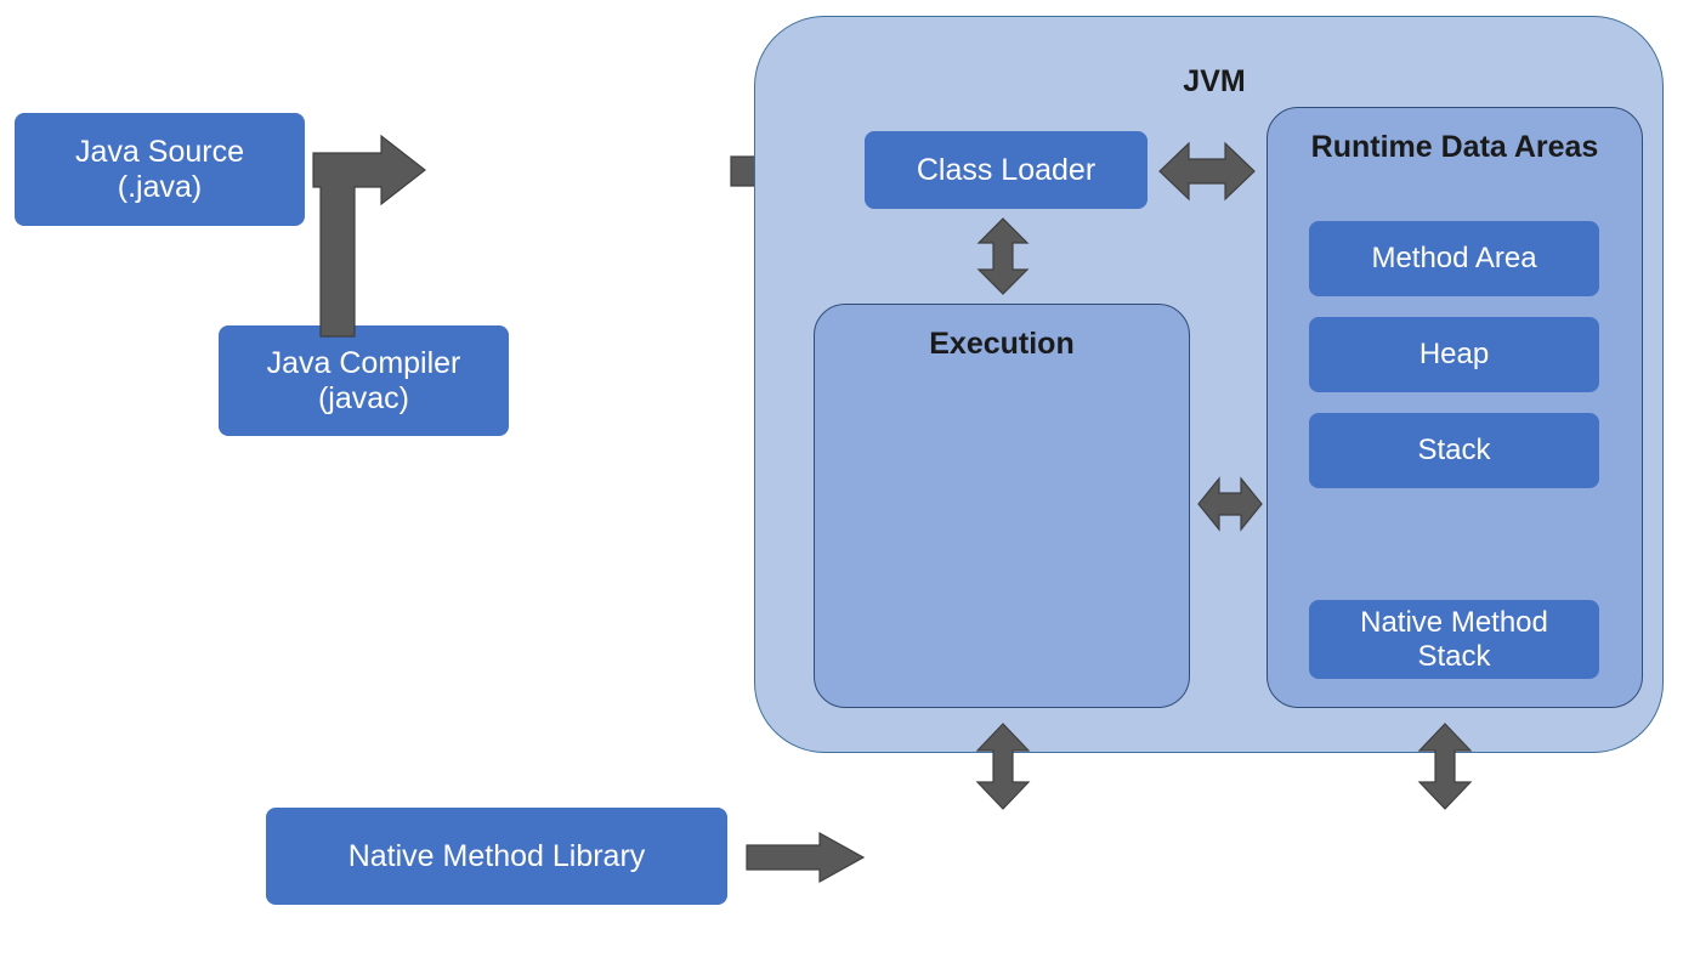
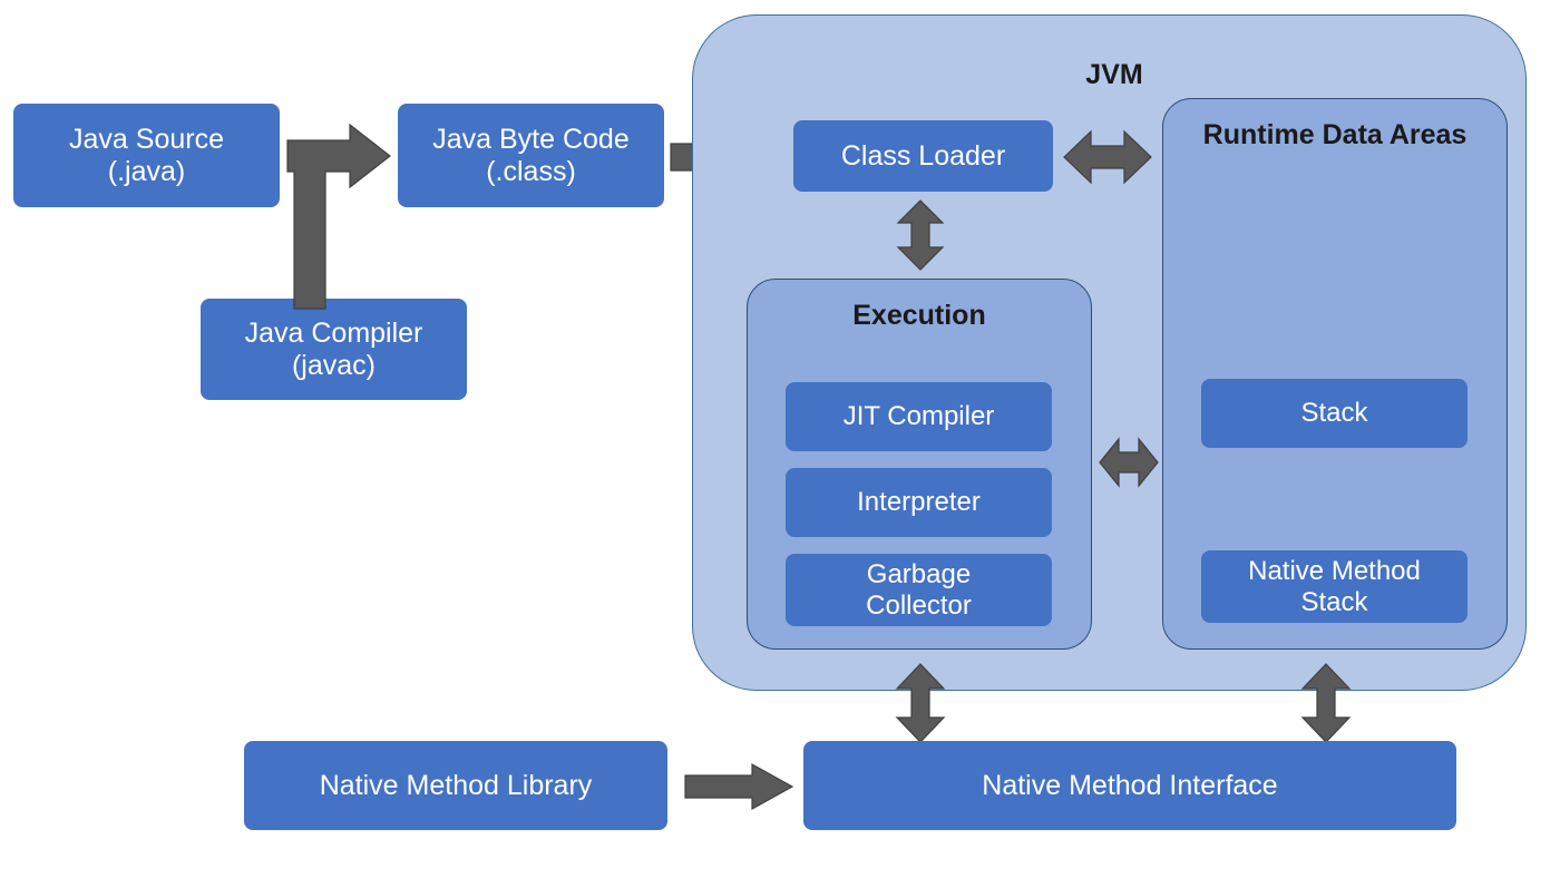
  Java Source
  (.java)
  Java Compiler
  (javac)
+ Java Byte Code
+ (.class)
  JVM
  Class Loader
  Execution
+ JIT Compiler
+ Interpreter
+ Garbage
+ Collector
  Runtime Data Areas
- Method Area
- Heap
  Stack
  Native Method
  Stack
  Native Method Library
+ Native Method Interface
